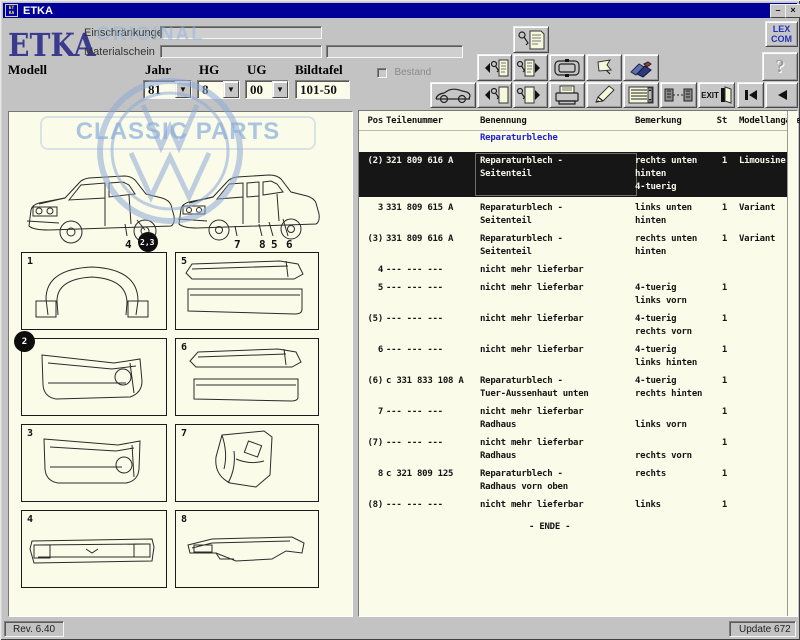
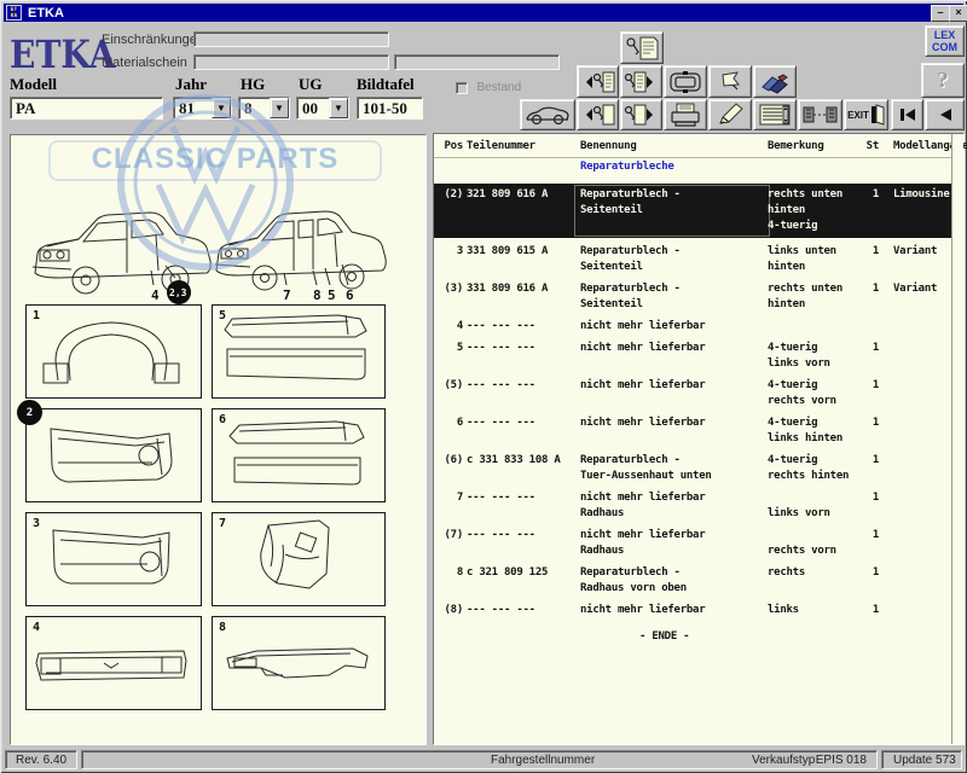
  ETKA
  –
  ×
  ETKA
  Einschränkung
  Materialschein
  Modell
  Jahr
  HG
  UG
  Bildtafel
+ PA
  81
  ▼
  8
  ▼
  00
  ▼
  101-50
  Bestand
  EXIT
  LEX
  COM
  ?
  4
  2,3
  7
  8
  5
  6
  1
  2
  3
  4
  5
  6
  7
  8
  Pos
  Teilenummer
  Benennung
  Bemerkung
  St
  Modellange
  Reparaturbleche
  (2)
  321 809 616 A
  Reparaturblech -
  Seitenteil
  rechts unten
  hinten
  4-tuerig
  1
  Limousine
  3
  331 809 615 A
  Reparaturblech -
  Seitenteil
  links unten
  hinten
  1
  Variant
  (3)
  331 809 616 A
  Reparaturblech -
  Seitenteil
  rechts unten
  hinten
  1
  Variant
  4
  --- --- ---
  nicht mehr lieferbar
  5
  --- --- ---
  nicht mehr lieferbar
  4-tuerig
  links vorn
  1
  (5)
  --- --- ---
  nicht mehr lieferbar
  4-tuerig
  rechts vorn
  1
  6
  --- --- ---
  nicht mehr lieferbar
  4-tuerig
  links hinten
  1
  (6)
  c 331 833 108 A
  Reparaturblech -
  Tuer-Aussenhaut unten
  4-tuerig
  rechts hinten
  1
  7
  --- --- ---
  nicht mehr lieferbar
  Radhaus
  links vorn
  1
  (7)
  --- --- ---
  nicht mehr lieferbar
  Radhaus
  rechts vorn
  1
  8
  c 321 809 125
  Reparaturblech -
  Radhaus vorn oben
  rechts
  1
  (8)
  --- --- ---
  nicht mehr lieferbar
  links
  1
  - ENDE -
- ORIGINAL
  CLASSIC PARTS
  Rev. 6.40
+ Fahrgestellnummer
+ Verkaufstyp
+ EPIS 018
- Update 672
+ Update 573
